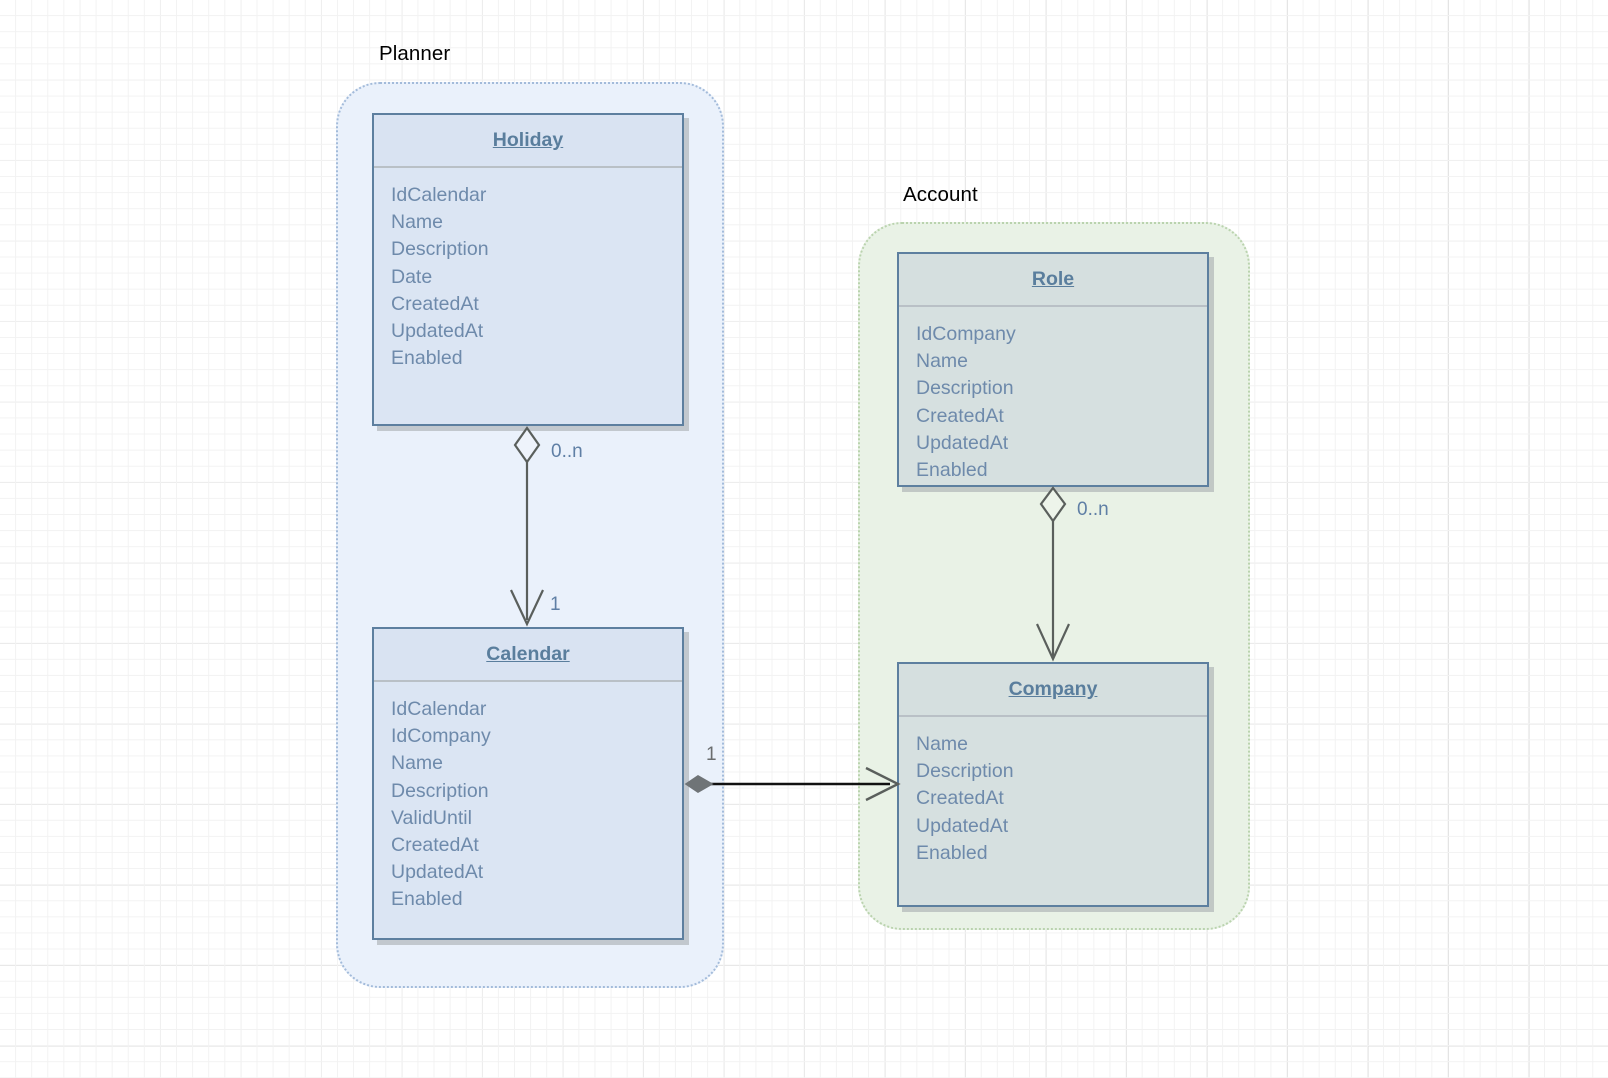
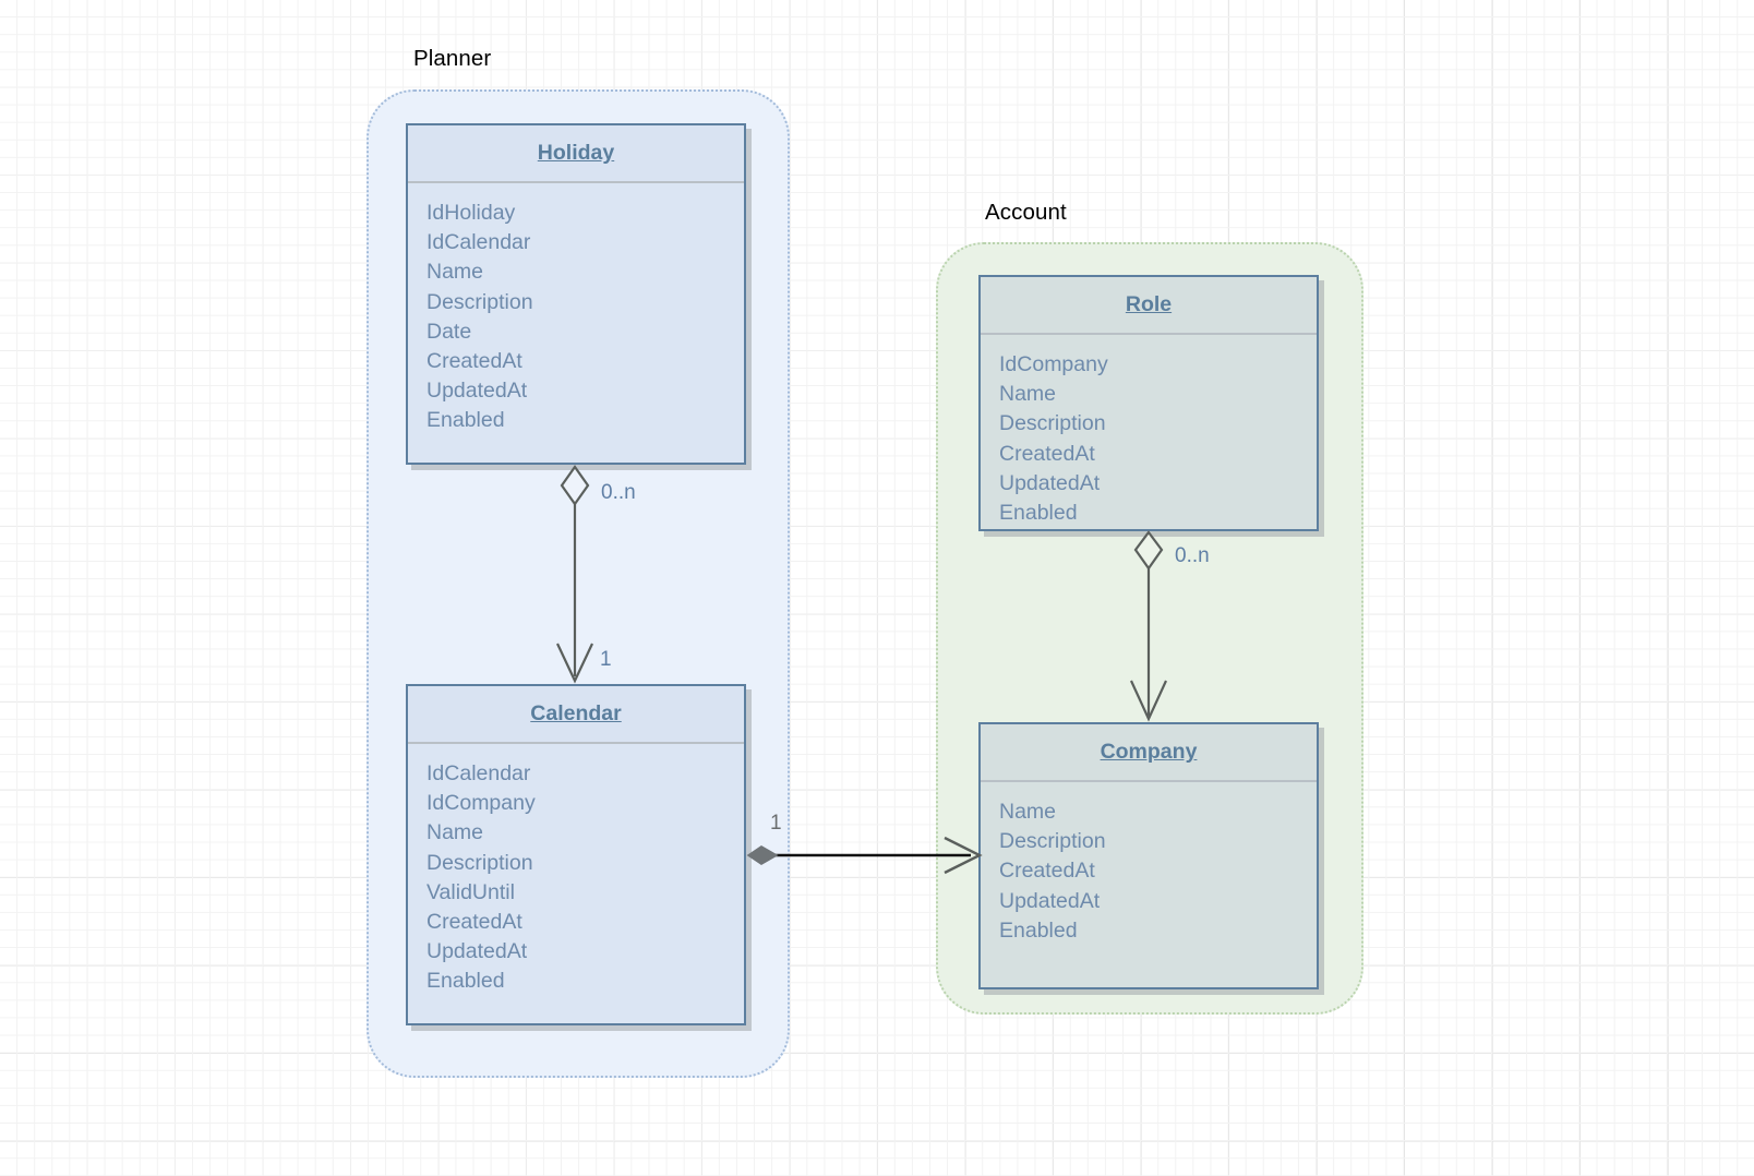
  Planner
  Account
  Holiday
+ IdHoliday
  IdCalendar
  Name
  Description
  Date
  CreatedAt
  UpdatedAt
  Enabled
  Calendar
  IdCalendar
  IdCompany
  Name
  Description
  ValidUntil
  CreatedAt
  UpdatedAt
  Enabled
  Role
  IdCompany
  Name
  Description
  CreatedAt
  UpdatedAt
  Enabled
  Company
  Name
  Description
  CreatedAt
  UpdatedAt
  Enabled
  0..n
  1
  0..n
  1
